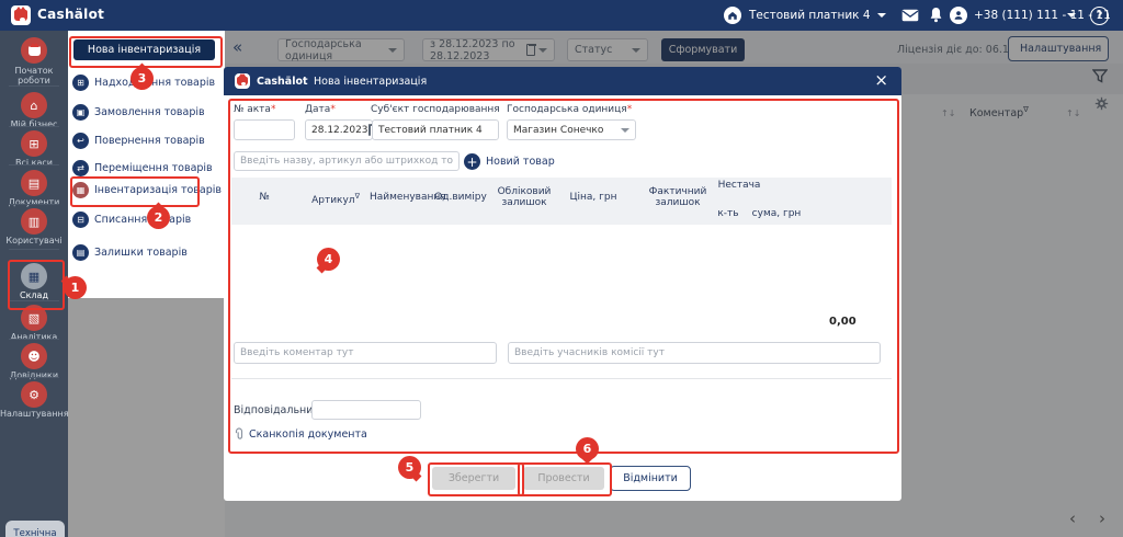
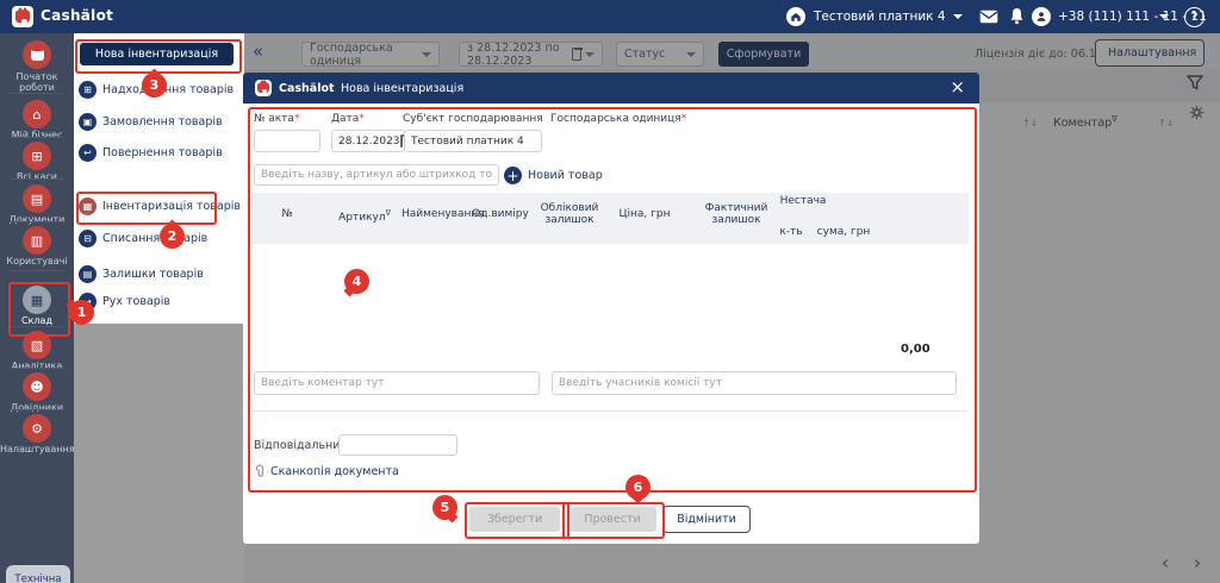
  Cashälot
  Тестовий платник 4
  +38 (111) 111 - 11 - 11
  ?
  Початок роботи
  ⌂
  Мій бізнес
  ⊞
  Всі каси
  ▤
  Документи
  ▥
  Користувачі
  ▦
  Склад
  ▧
  Аналітика
  ☻
  Довідники
  ⚙
  Налаштування
  Нова інвентаризація
  ⊞
  Надхоння товарів
  ▣
  Замовлення товарів
  ↩
  Повернення товарів
- ⇄
- Переміщення товарів
  ▦
  Інвентаризація товарів
  ⊟
  Списанняарів
  ▤
  Залишки товарів
+ Рух товарів
  «
  Господарська одиниця
  з 28.12.2023 по 28.12.2023
  Статус
  Сформувати
  Ліцензія діє до: 06.1
  Налаштування
  Коментар∇
  ↑↓
  ↑↓
  ‹
  ›
  Cashälot
  Нова інвентаризація
  ×
  № акта*
  Дата*
  28.12.2023
  Суб'єкт господарювання
  Тестовий платник 4
  Господарська одиниця*
- Магазин Сонечко
  Введіть назву, артикул або штрихкод то
  +
  Новий товар
  №
  Артикул∇
  Найменуванн
  Од.виміру
  Обліковий залишок
  Ціна, грн
  Фактичний залишок
  Нестача
  к-ть
  сума, грн
  0,00
  Введіть коментар тут
  Введіть учасників комісії тут
  Відповідальни
  Сканкопія документа
  Зберегти
  Провести
  Відмінити
  1
  2
  3
  4
  5
  6
